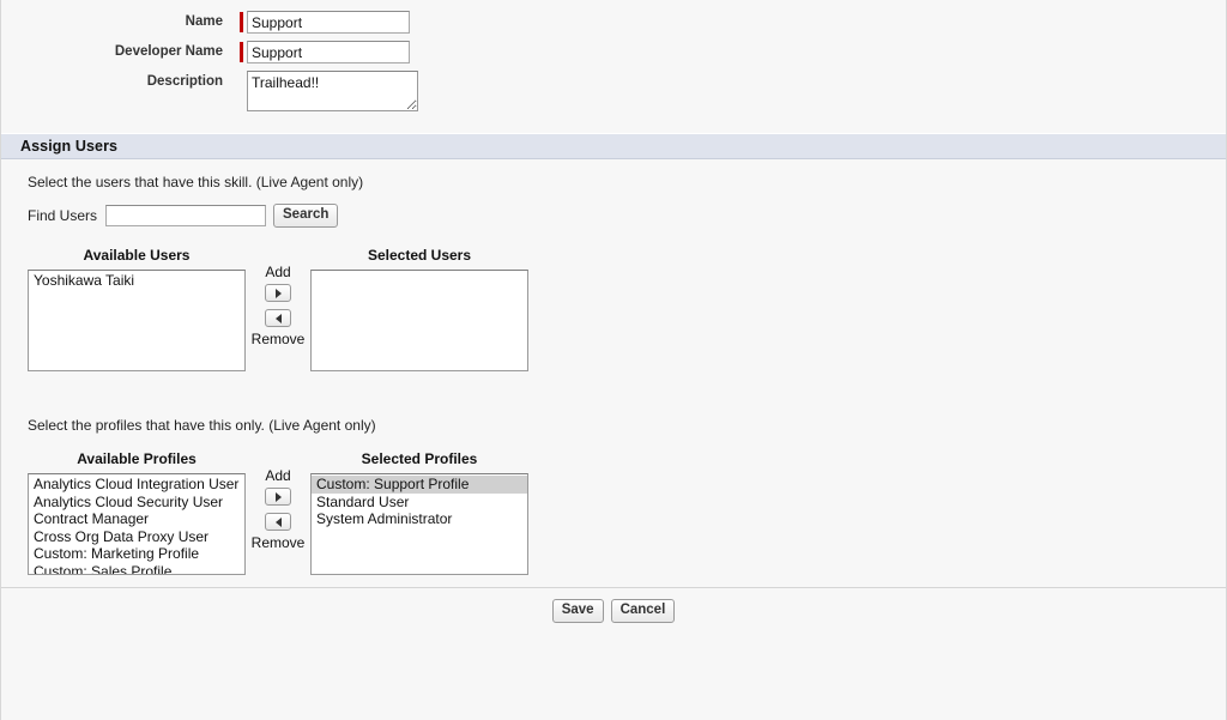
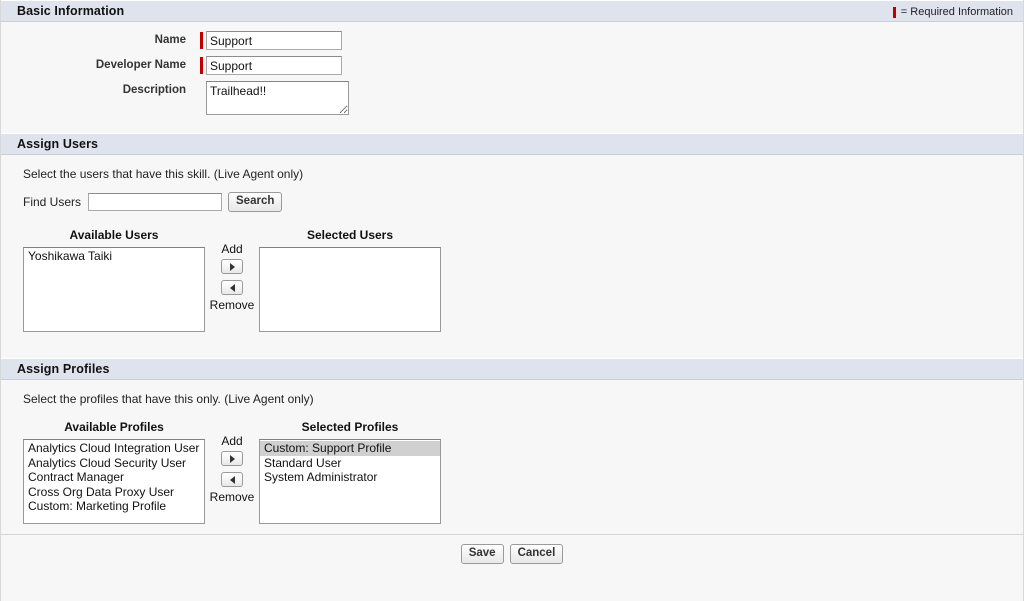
+ Basic Information
+ = Required Information
  Name
  Support
  Developer Name
  Support
  Description
  Trailhead!!
  Assign Users
  Select the users that have this skill. (Live Agent only)
  Find Users
  Search
  Available Users
  Yoshikawa Taiki
  Add
  Remove
  Selected Users
+ Assign Profiles
  Select the profiles that have this only. (Live Agent only)
  Available Profiles
  Analytics Cloud Integration User
  Analytics Cloud Security User
  Contract Manager
  Cross Org Data Proxy User
  Custom: Marketing Profile
- Custom: Sales Profile
  Add
  Remove
  Selected Profiles
  Custom: Support Profile
  Standard User
  System Administrator
  Save
  Cancel
